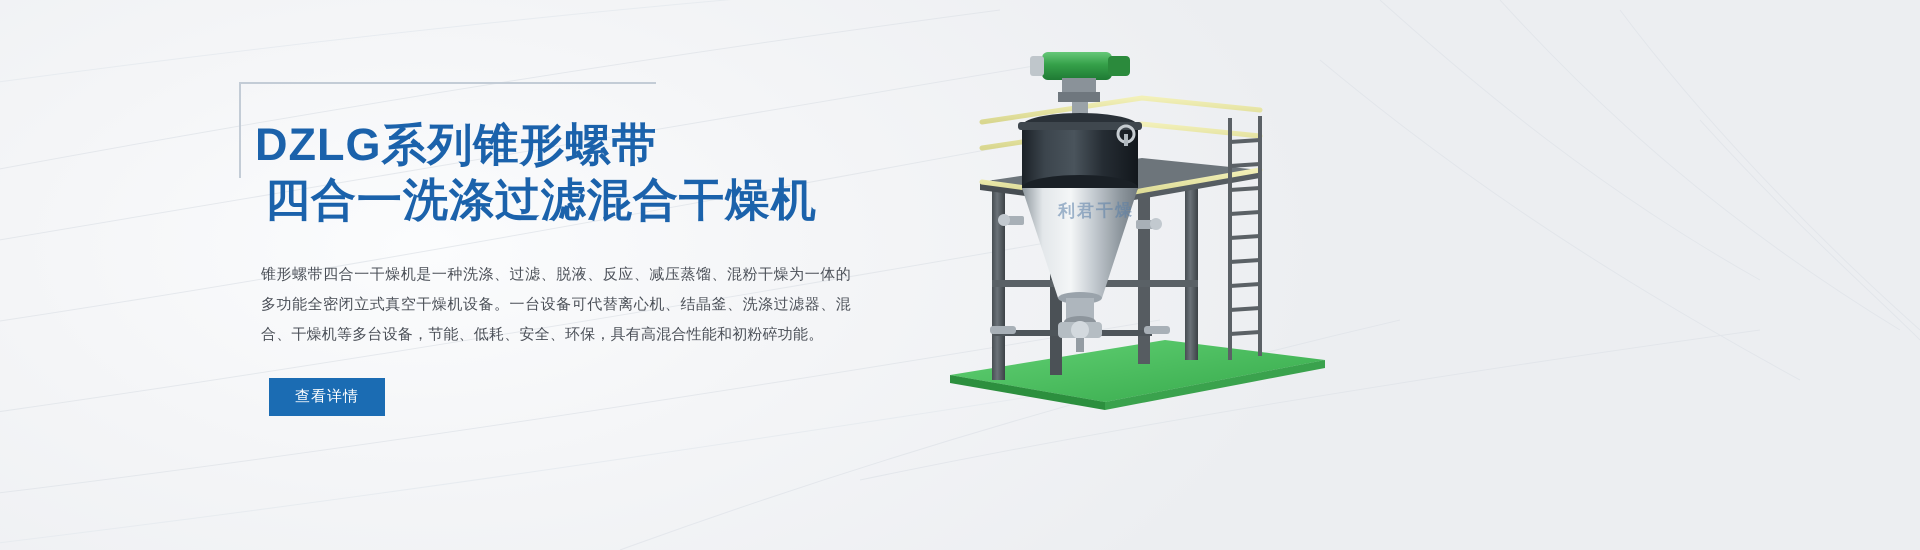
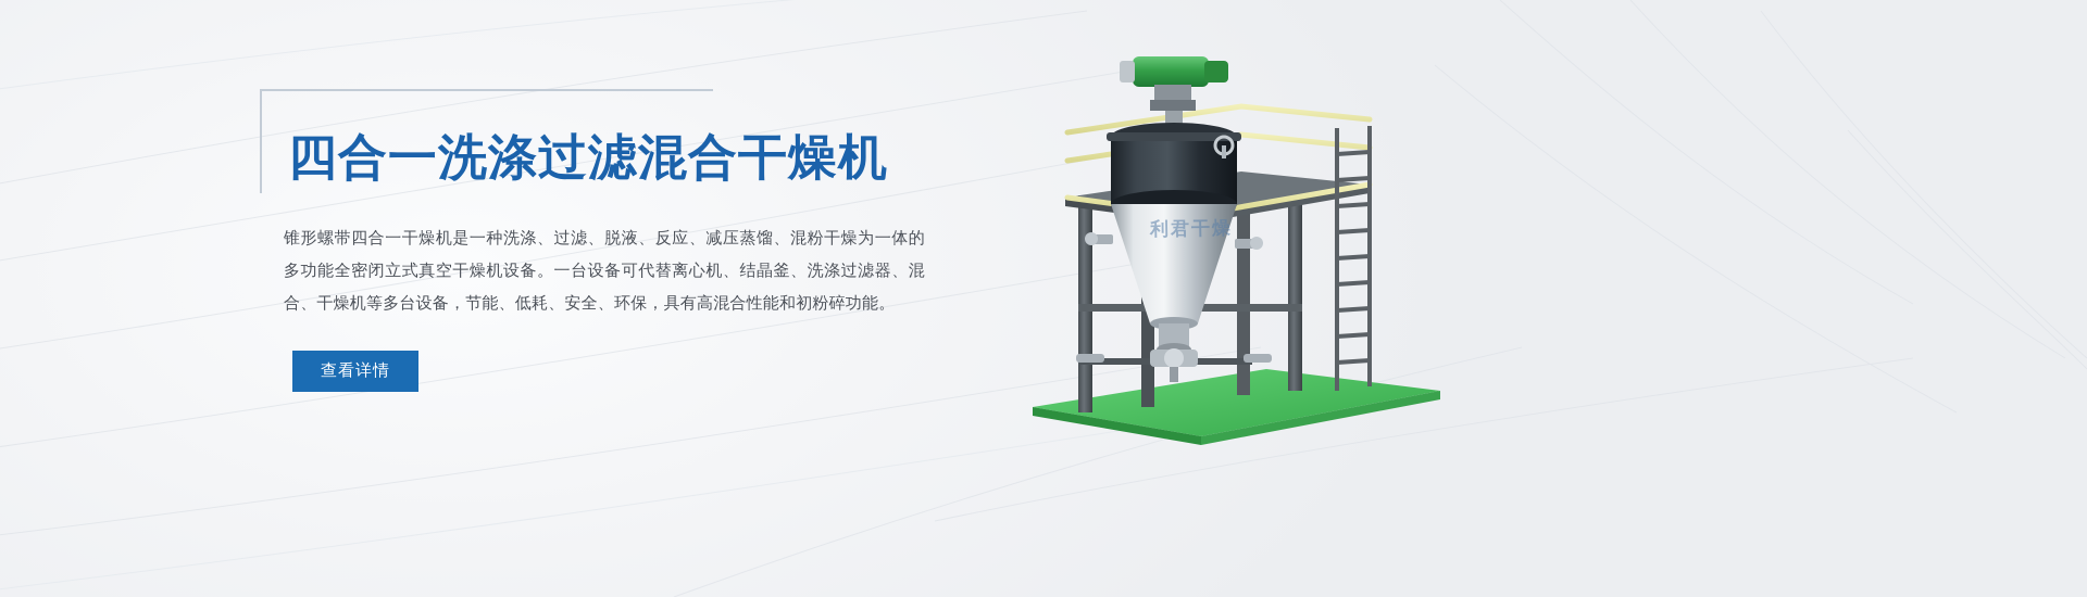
- DZLG系列锥形螺带
  四合一洗涤过滤混合干燥机
  锥形螺带四合一干燥机是一种洗涤、过滤、脱液、反应、减压蒸馏、混粉干燥为一体的多功能全密闭立式真空干燥机设备。一台设备可代替离心机、结晶釜、洗涤过滤器、混合、干燥机等多台设备，节能、低耗、安全、环保，具有高混合性能和初粉碎功能。
  查看详情
  利君干燥
